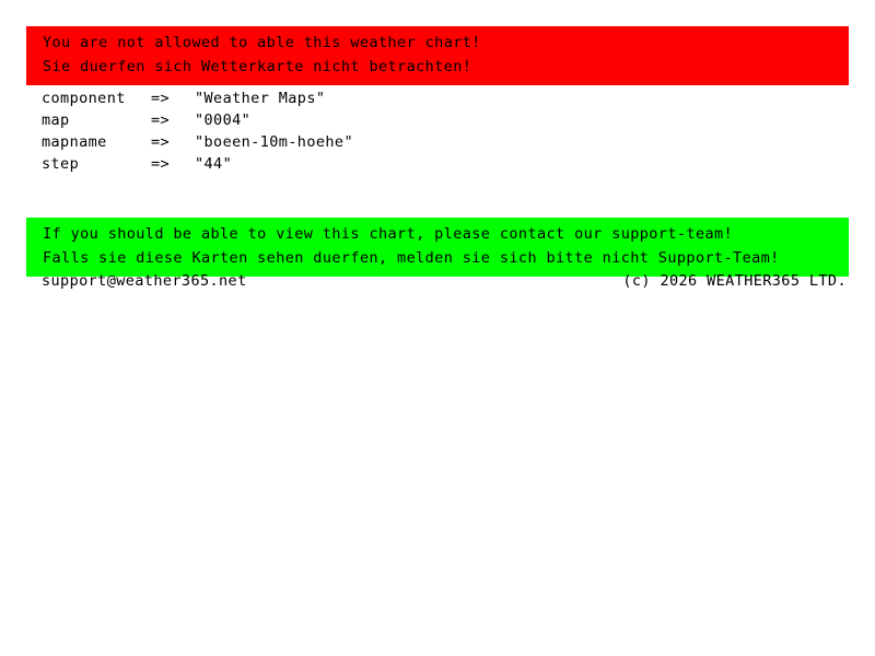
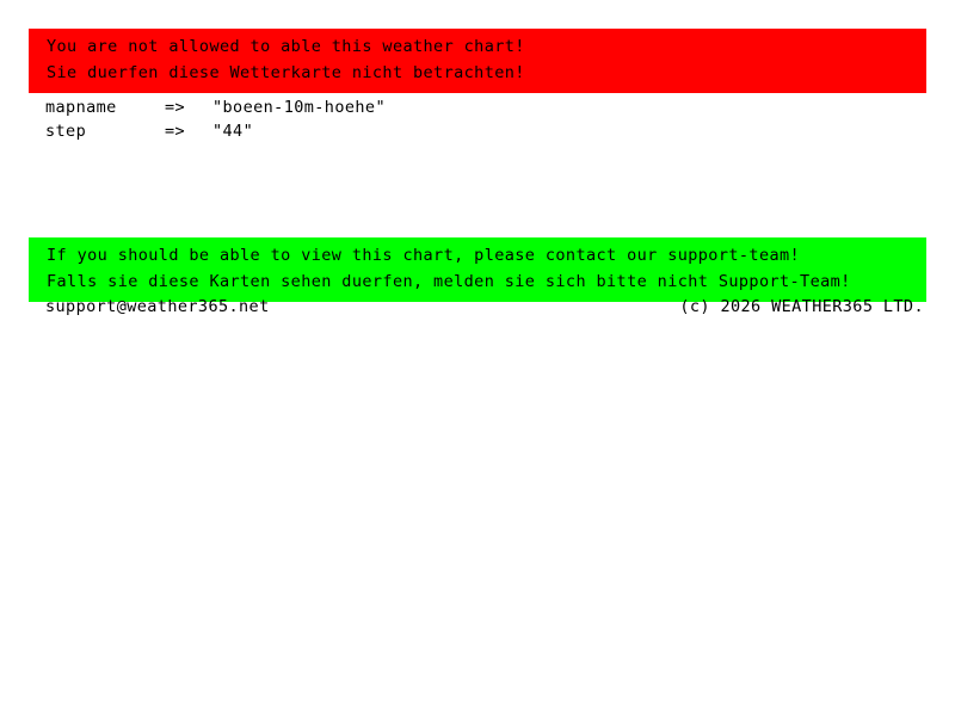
  You are not allowed to able this weather chart!
- Sie duerfen sich Wetterkarte nicht betrachten!
+ Sie duerfen diese Wetterkarte nicht betrachten!
- component	=>	"Weather Maps"
- map	=>	"0004"
  mapname	=>	"boeen-10m-hoehe"
  step	=>	"44"
  If you should be able to view this chart, please contact our support-team!
  Falls sie diese Karten sehen duerfen, melden sie sich bitte nicht Support-Team!
  support@weather365.net
  (c) 2026 WEATHER365 LTD.
